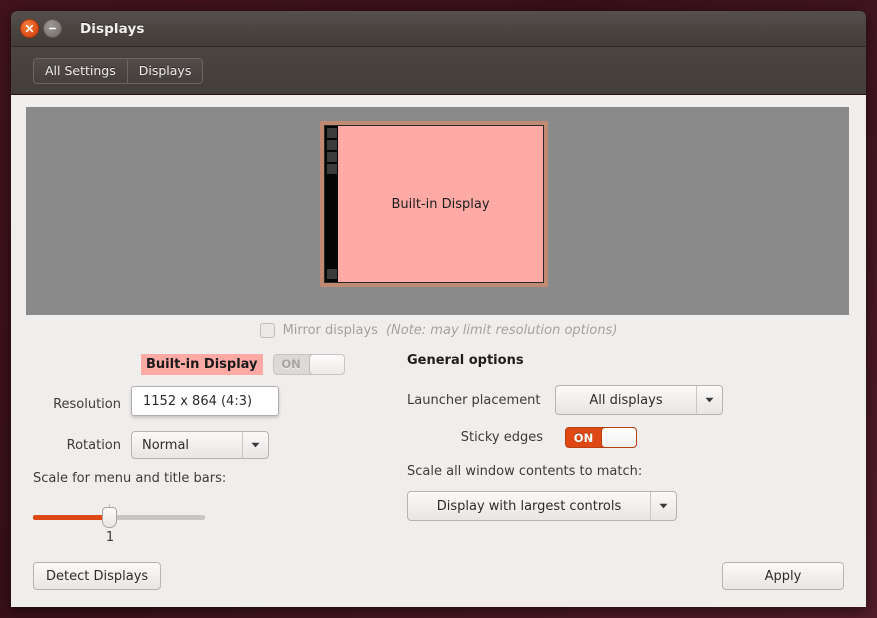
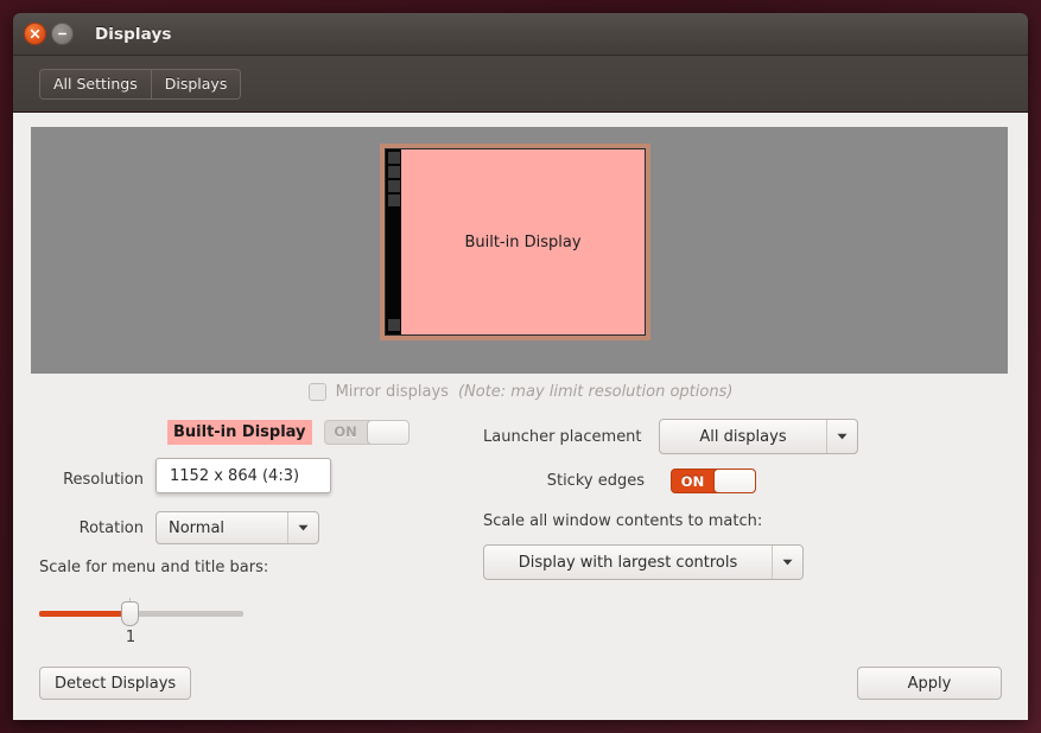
  Displays
  All Settings
  Displays
  Built-in Display
  Mirror displays
  (Note: may limit resolution options)
  Built-in Display
  ON
  Resolution
  1152 x 864 (4:3)
  Rotation
  Normal
  Scale for menu and title bars:
  1
- General options
  Launcher placement
  All displays
  Sticky edges
  ON
  Scale all window contents to match:
  Display with largest controls
  Detect Displays
  Apply
